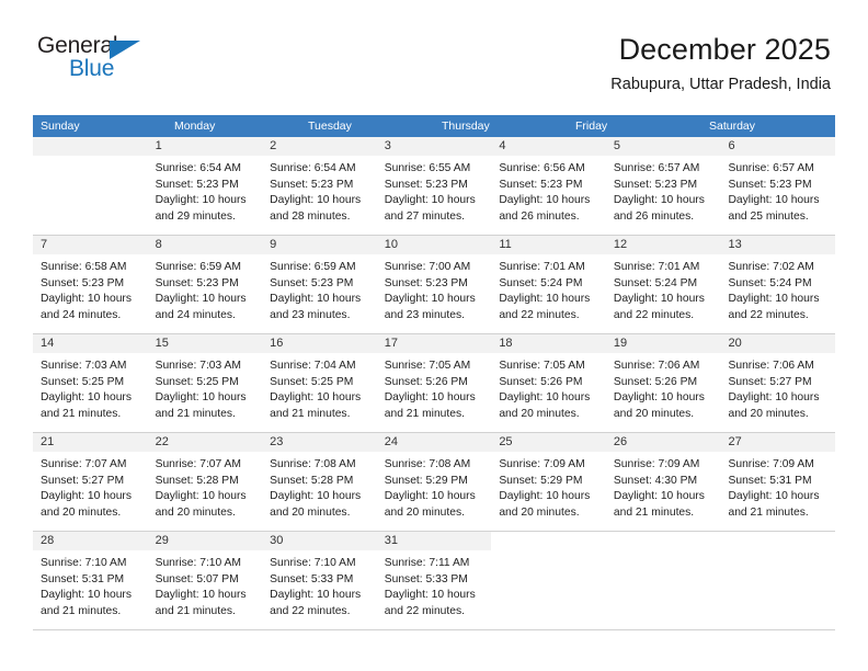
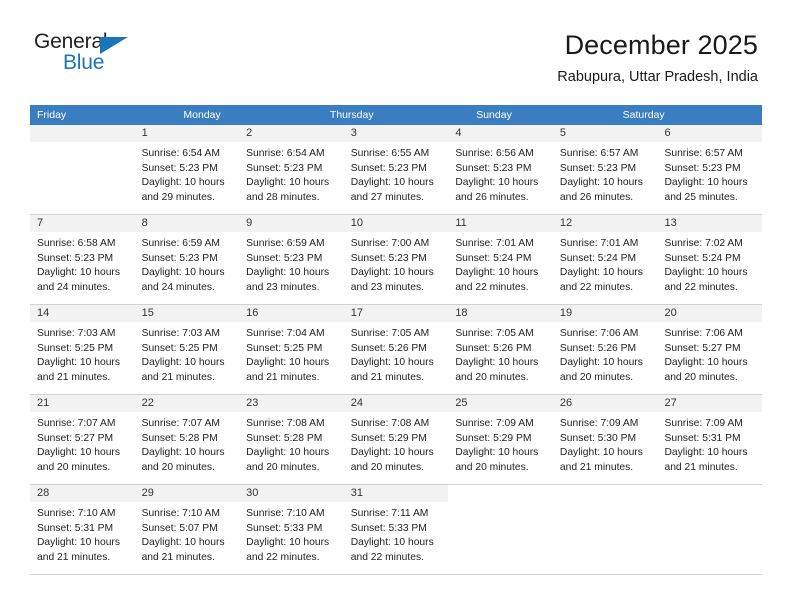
  General
  Blue
  December 2025
  Rabupura, Uttar Pradesh, India
- Sunday
+ Friday
  Monday
- Tuesday
  Thursday
- Friday
+ Sunday
  Saturday
  1
  Sunrise: 6:54 AM
  Sunset: 5:23 PM
  Daylight: 10 hours
  and 29 minutes.
  2
  Sunrise: 6:54 AM
  Sunset: 5:23 PM
  Daylight: 10 hours
  and 28 minutes.
  3
  Sunrise: 6:55 AM
  Sunset: 5:23 PM
  Daylight: 10 hours
  and 27 minutes.
  4
  Sunrise: 6:56 AM
  Sunset: 5:23 PM
  Daylight: 10 hours
  and 26 minutes.
  5
  Sunrise: 6:57 AM
  Sunset: 5:23 PM
  Daylight: 10 hours
  and 26 minutes.
  6
  Sunrise: 6:57 AM
  Sunset: 5:23 PM
  Daylight: 10 hours
  and 25 minutes.
  7
  Sunrise: 6:58 AM
  Sunset: 5:23 PM
  Daylight: 10 hours
  and 24 minutes.
  8
  Sunrise: 6:59 AM
  Sunset: 5:23 PM
  Daylight: 10 hours
  and 24 minutes.
  9
  Sunrise: 6:59 AM
  Sunset: 5:23 PM
  Daylight: 10 hours
  and 23 minutes.
  10
  Sunrise: 7:00 AM
  Sunset: 5:23 PM
  Daylight: 10 hours
  and 23 minutes.
  11
  Sunrise: 7:01 AM
  Sunset: 5:24 PM
  Daylight: 10 hours
  and 22 minutes.
  12
  Sunrise: 7:01 AM
  Sunset: 5:24 PM
  Daylight: 10 hours
  and 22 minutes.
  13
  Sunrise: 7:02 AM
  Sunset: 5:24 PM
  Daylight: 10 hours
  and 22 minutes.
  14
  Sunrise: 7:03 AM
  Sunset: 5:25 PM
  Daylight: 10 hours
  and 21 minutes.
  15
  Sunrise: 7:03 AM
  Sunset: 5:25 PM
  Daylight: 10 hours
  and 21 minutes.
  16
  Sunrise: 7:04 AM
  Sunset: 5:25 PM
  Daylight: 10 hours
  and 21 minutes.
  17
  Sunrise: 7:05 AM
  Sunset: 5:26 PM
  Daylight: 10 hours
  and 21 minutes.
  18
  Sunrise: 7:05 AM
  Sunset: 5:26 PM
  Daylight: 10 hours
  and 20 minutes.
  19
  Sunrise: 7:06 AM
  Sunset: 5:26 PM
  Daylight: 10 hours
  and 20 minutes.
  20
  Sunrise: 7:06 AM
  Sunset: 5:27 PM
  Daylight: 10 hours
  and 20 minutes.
  21
  Sunrise: 7:07 AM
  Sunset: 5:27 PM
  Daylight: 10 hours
  and 20 minutes.
  22
  Sunrise: 7:07 AM
  Sunset: 5:28 PM
  Daylight: 10 hours
  and 20 minutes.
  23
  Sunrise: 7:08 AM
  Sunset: 5:28 PM
  Daylight: 10 hours
  and 20 minutes.
  24
  Sunrise: 7:08 AM
  Sunset: 5:29 PM
  Daylight: 10 hours
  and 20 minutes.
  25
  Sunrise: 7:09 AM
  Sunset: 5:29 PM
  Daylight: 10 hours
  and 20 minutes.
  26
  Sunrise: 7:09 AM
- Sunset: 4:30 PM
+ Sunset: 5:30 PM
  Daylight: 10 hours
  and 21 minutes.
  27
  Sunrise: 7:09 AM
  Sunset: 5:31 PM
  Daylight: 10 hours
  and 21 minutes.
  28
  Sunrise: 7:10 AM
  Sunset: 5:31 PM
  Daylight: 10 hours
  and 21 minutes.
  29
  Sunrise: 7:10 AM
  Sunset: 5:07 PM
  Daylight: 10 hours
  and 21 minutes.
  30
  Sunrise: 7:10 AM
  Sunset: 5:33 PM
  Daylight: 10 hours
  and 22 minutes.
  31
  Sunrise: 7:11 AM
  Sunset: 5:33 PM
  Daylight: 10 hours
  and 22 minutes.
